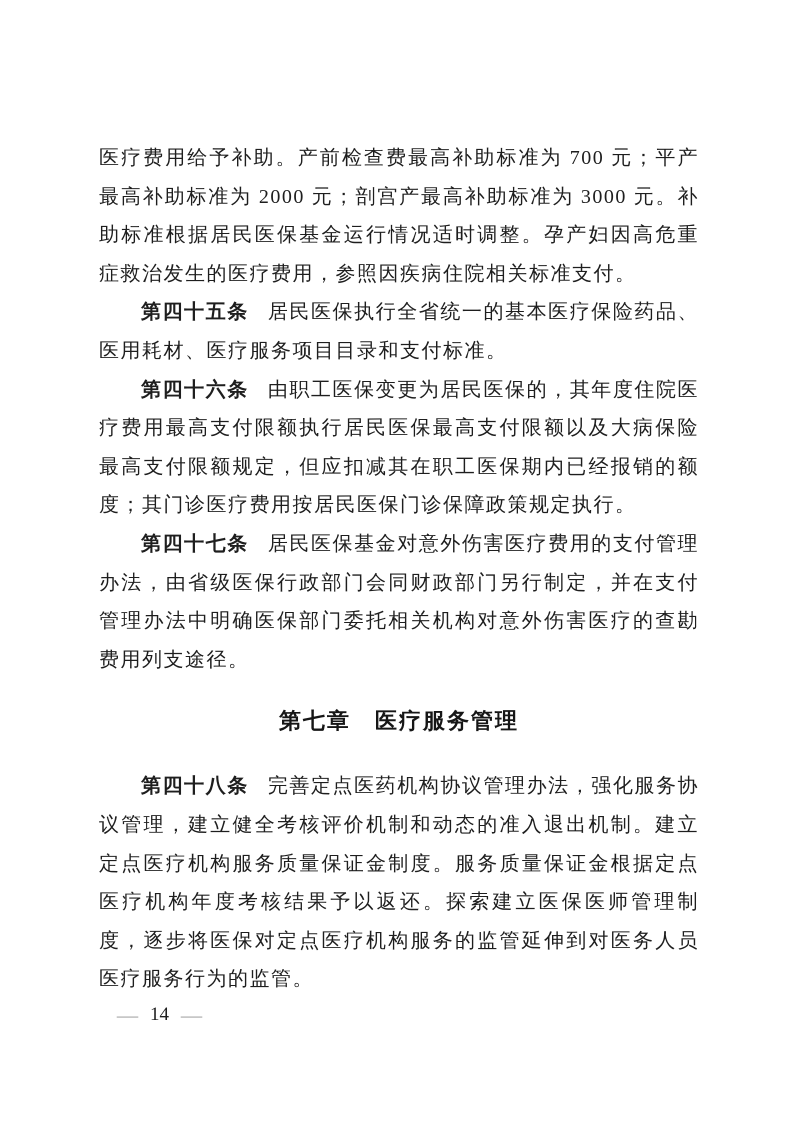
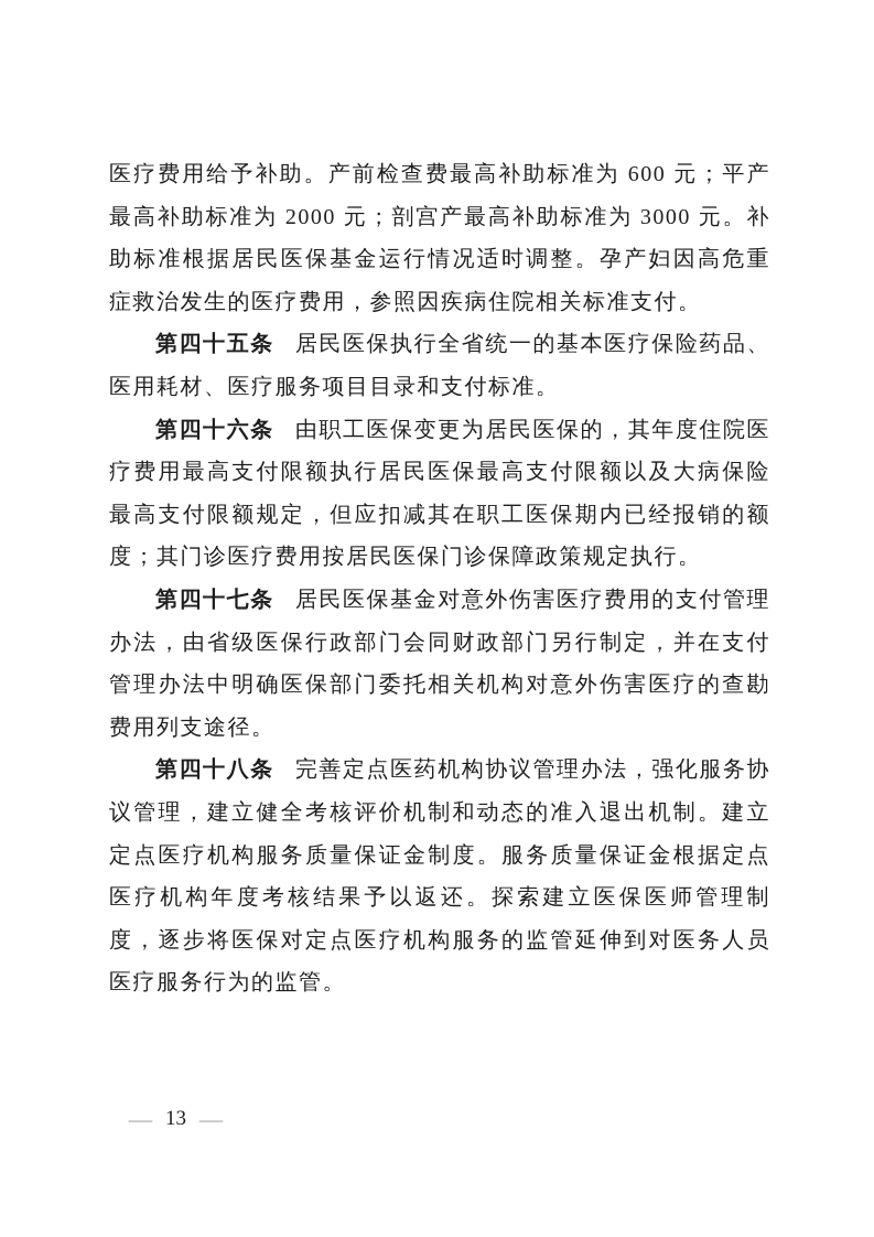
- 医疗费用给予补助。产前检查费最高补助标准为 700 元；平产最高补助标准为 2000 元；剖宫产最高补助标准为 3000 元。补助标准根据居民医保基金运行情况适时调整。孕产妇因高危重症救治发生的医疗费用，参照因疾病住院相关标准支付。
+ 医疗费用给予补助。产前检查费最高补助标准为 600 元；平产最高补助标准为 2000 元；剖宫产最高补助标准为 3000 元。补助标准根据居民医保基金运行情况适时调整。孕产妇因高危重症救治发生的医疗费用，参照因疾病住院相关标准支付。
  第四十五条 居民医保执行全省统一的基本医疗保险药品、医用耗材、医疗服务项目目录和支付标准。
  第四十六条 由职工医保变更为居民医保的，其年度住院医疗费用最高支付限额执行居民医保最高支付限额以及大病保险最高支付限额规定，但应扣减其在职工医保期内已经报销的额度；其门诊医疗费用按居民医保门诊保障政策规定执行。
  第四十七条 居民医保基金对意外伤害医疗费用的支付管理办法，由省级医保行政部门会同财政部门另行制定，并在支付管理办法中明确医保部门委托相关机构对意外伤害医疗的查勘费用列支途径。
- 第七章 医疗服务管理
  第四十八条 完善定点医药机构协议管理办法，强化服务协议管理，建立健全考核评价机制和动态的准入退出机制。建立定点医疗机构服务质量保证金制度。服务质量保证金根据定点医疗机构年度考核结果予以返还。探索建立医保医师管理制度，逐步将医保对定点医疗机构服务的监管延伸到对医务人员医疗服务行为的监管。
  —
- 14
+ 13
  —
